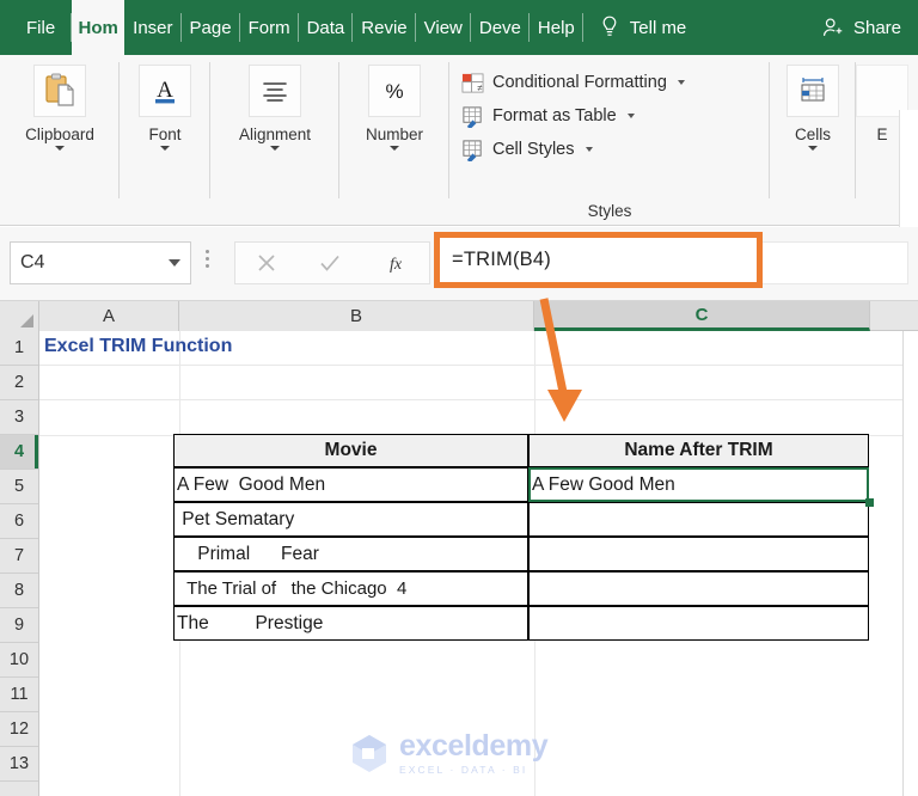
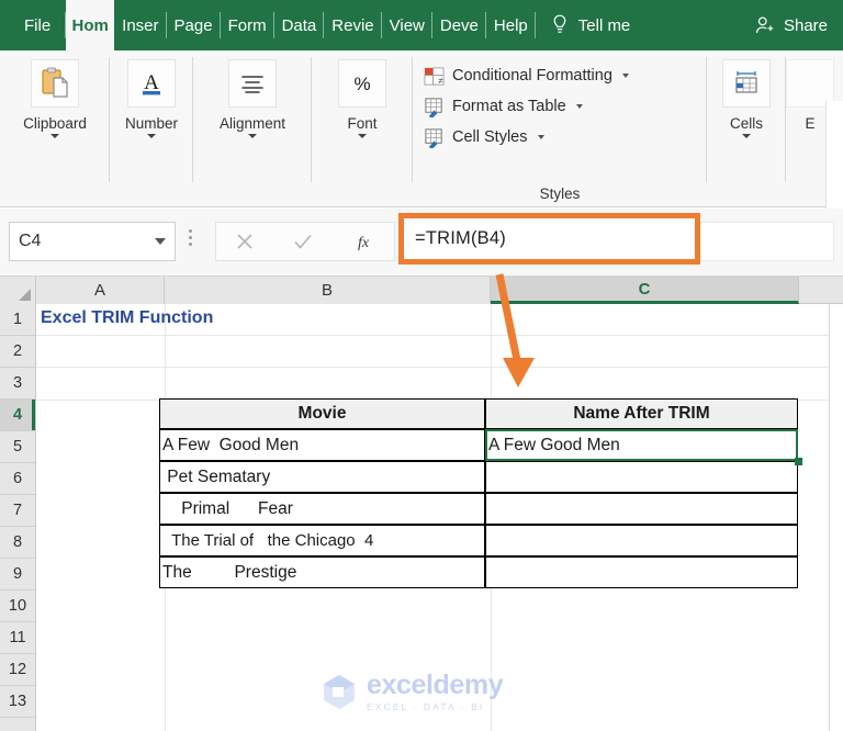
  File
  Hom
  Inser
  Page
  Form
  Data
  Revie
  View
  Deve
  Help
  Tell me
  Share
  Clipboard
  A
- Font
+ Number
  Alignment
  %
- Number
+ Font
  ≠
  Conditional Formatting
  Format as Table
  Cell Styles
  Styles
  Cells
  E
  C4
  fx
  =TRIM(B4)
  A
  B
  C
  1
  2
  3
  4
  5
  6
  7
  8
  9
  10
  11
  12
  13
  Excel TRIM Function
  Movie
  Name After TRIM
  A Few Good Men
  A Few Good Men
  Pet Sematary
  Primal Fear
  The Trial of the Chicago 4
  The Prestige
  exceldemy
  EXCEL · DATA · BI
